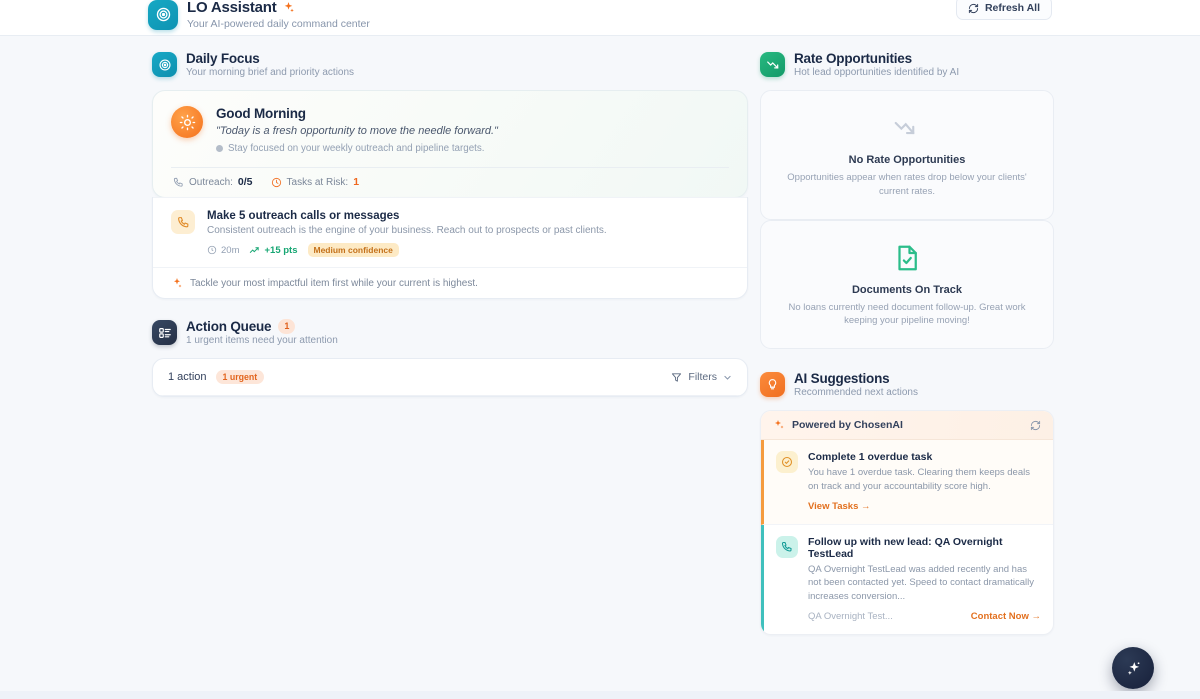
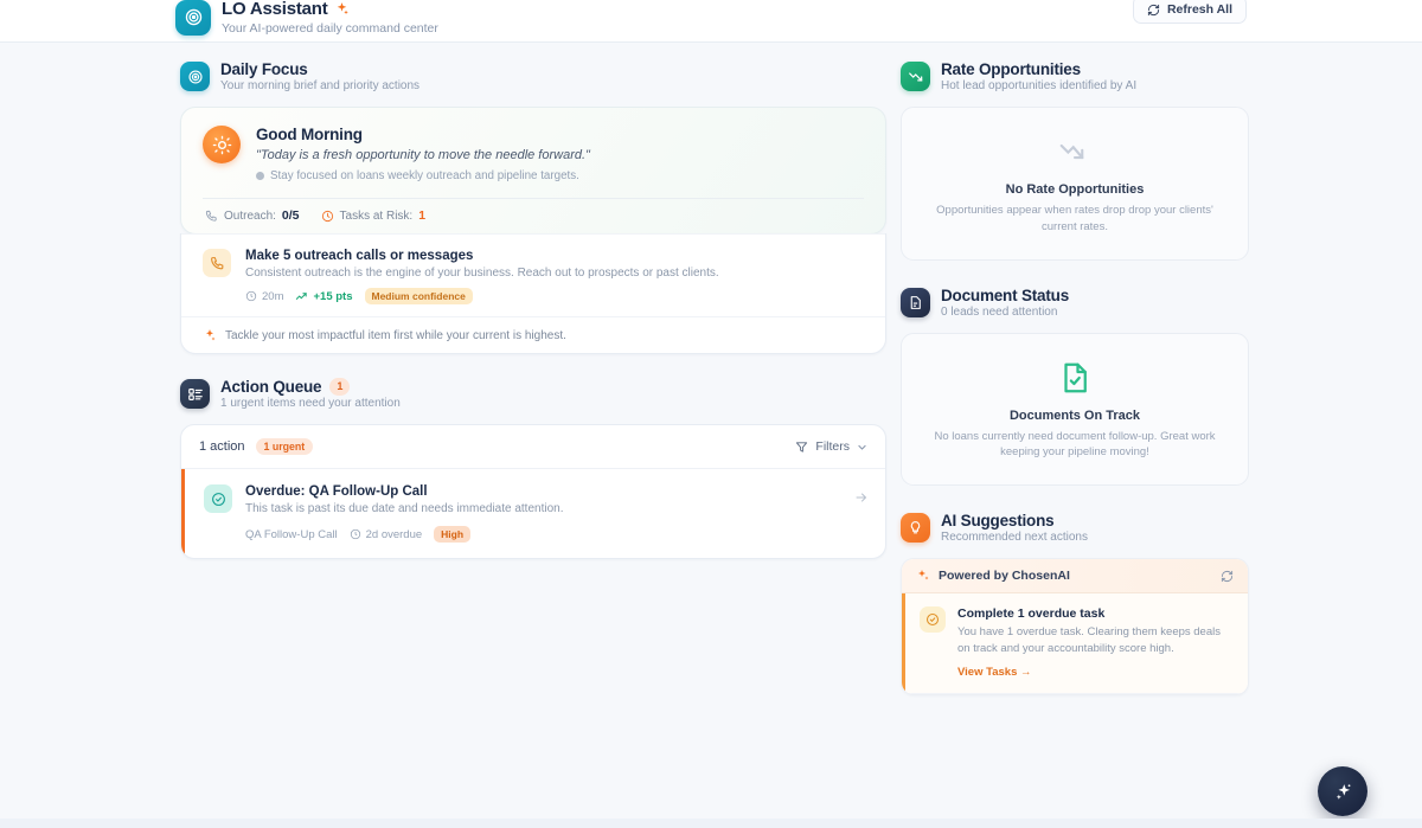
  LO Assistant
  Your AI-powered daily command center
  Refresh All
  Daily Focus
  Your morning brief and priority actions
  Good Morning
  "Today is a fresh opportunity to move the needle forward."
- Stay focused on your weekly outreach and pipeline targets.
+ Stay focused on loans weekly outreach and pipeline targets.
  Outreach:
  0/5
  Tasks at Risk:
  1
  Make 5 outreach calls or messages
  Consistent outreach is the engine of your business. Reach out to prospects or past clients.
  20m
  +15 pts
  Medium confidence
  Tackle your most impactful item first while your current is highest.
  Action Queue
  1
  1 urgent items need your attention
  1 action
  1 urgent
  Filters
+ Overdue: QA Follow-Up Call
+ This task is past its due date and needs immediate attention.
+ QA Follow-Up Call
+ 2d overdue
+ High
  Rate Opportunities
  Hot lead opportunities identified by AI
  No Rate Opportunities
- Opportunities appear when rates drop below your clients' current rates.
+ Opportunities appear when rates drop drop your clients' current rates.
+ Document Status
+ 0 leads need attention
  Documents On Track
  No loans currently need document follow-up. Great work keeping your pipeline moving!
  AI Suggestions
  Recommended next actions
  Powered by ChosenAI
  Complete 1 overdue task
  You have 1 overdue task. Clearing them keeps deals on track and your accountability score high.
  View Tasks →
- Follow up with new lead: QA Overnight TestLead
- QA Overnight TestLead was added recently and has not been contacted yet. Speed to contact dramatically increases conversion...
- QA Overnight Test...
- Contact Now →
